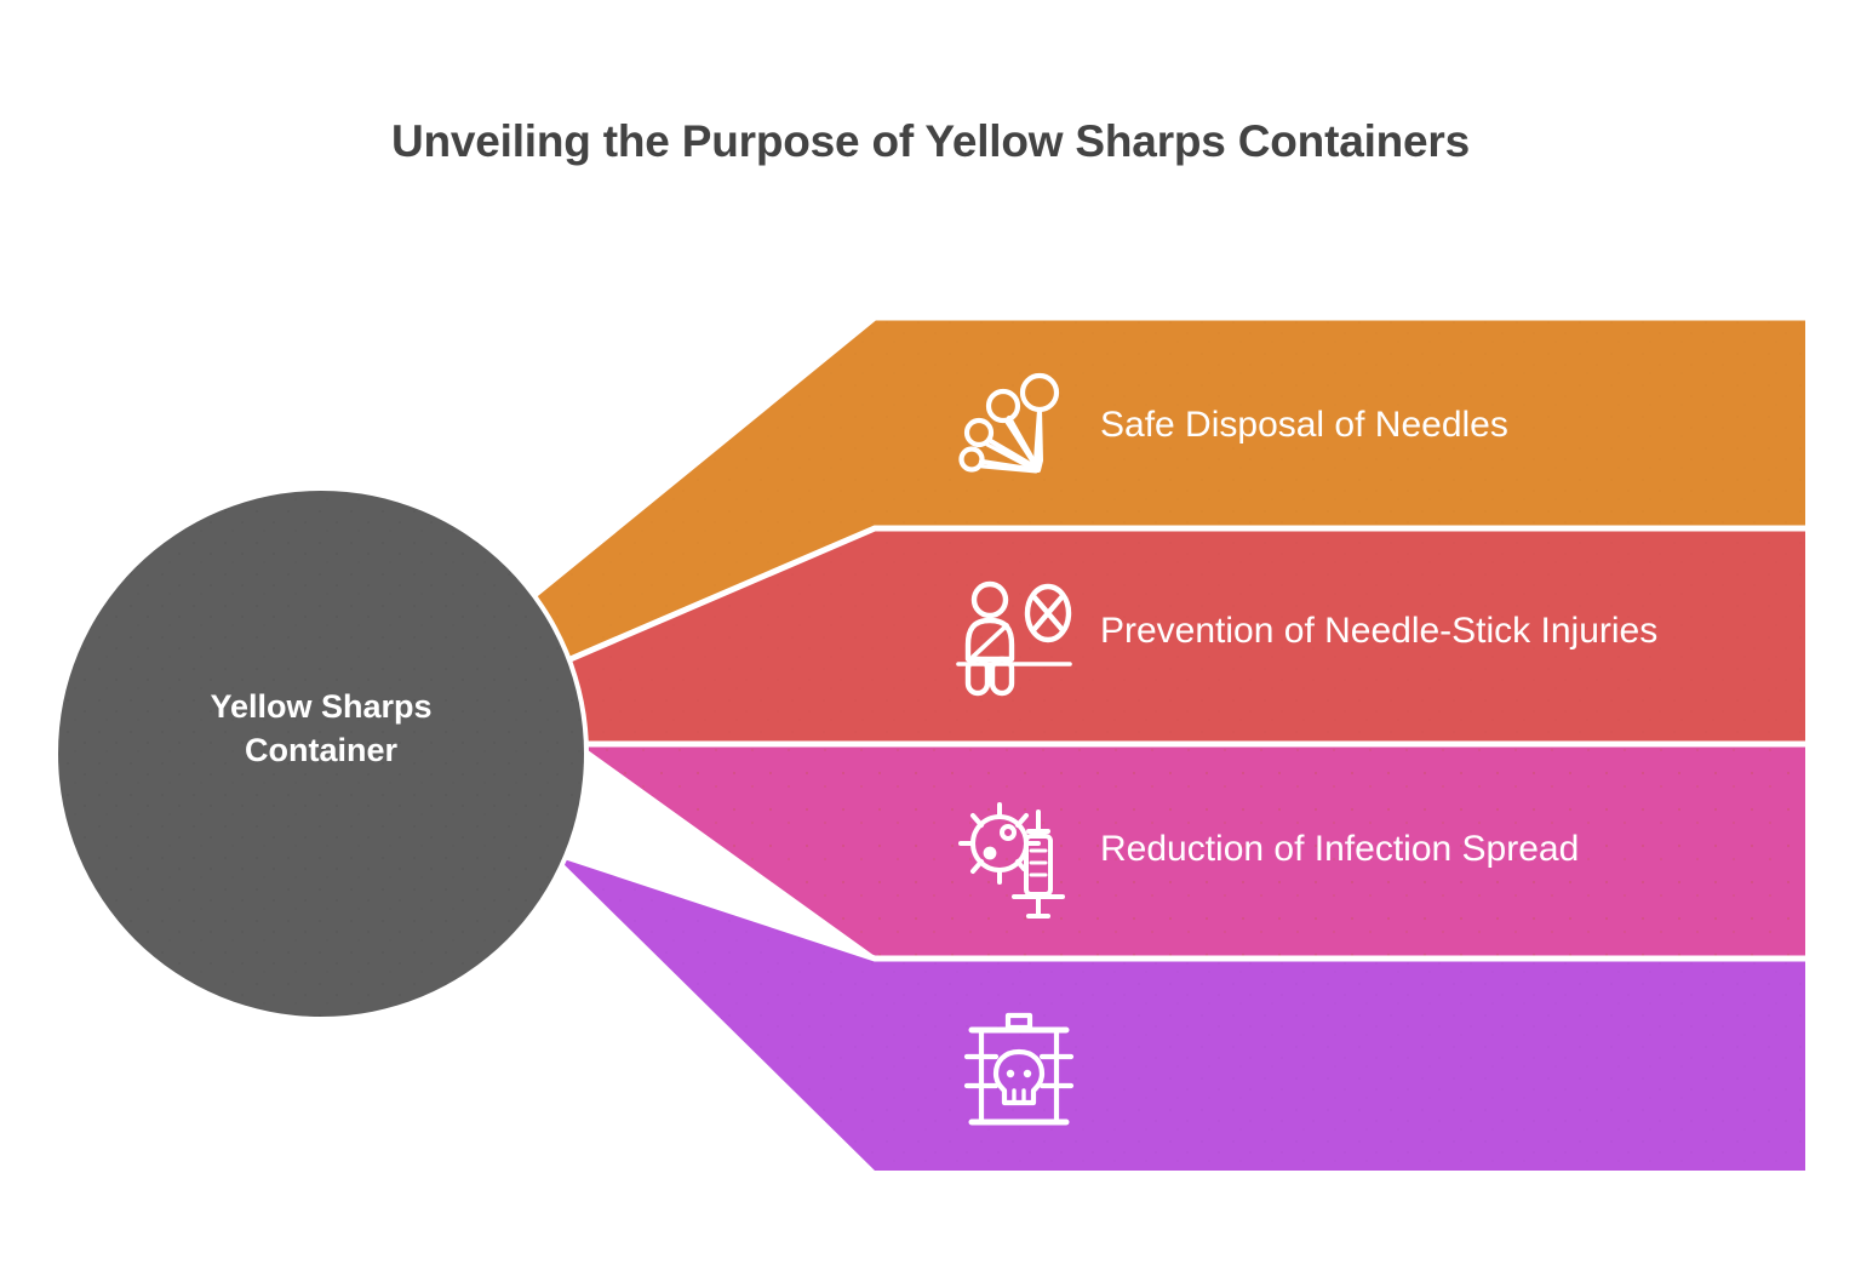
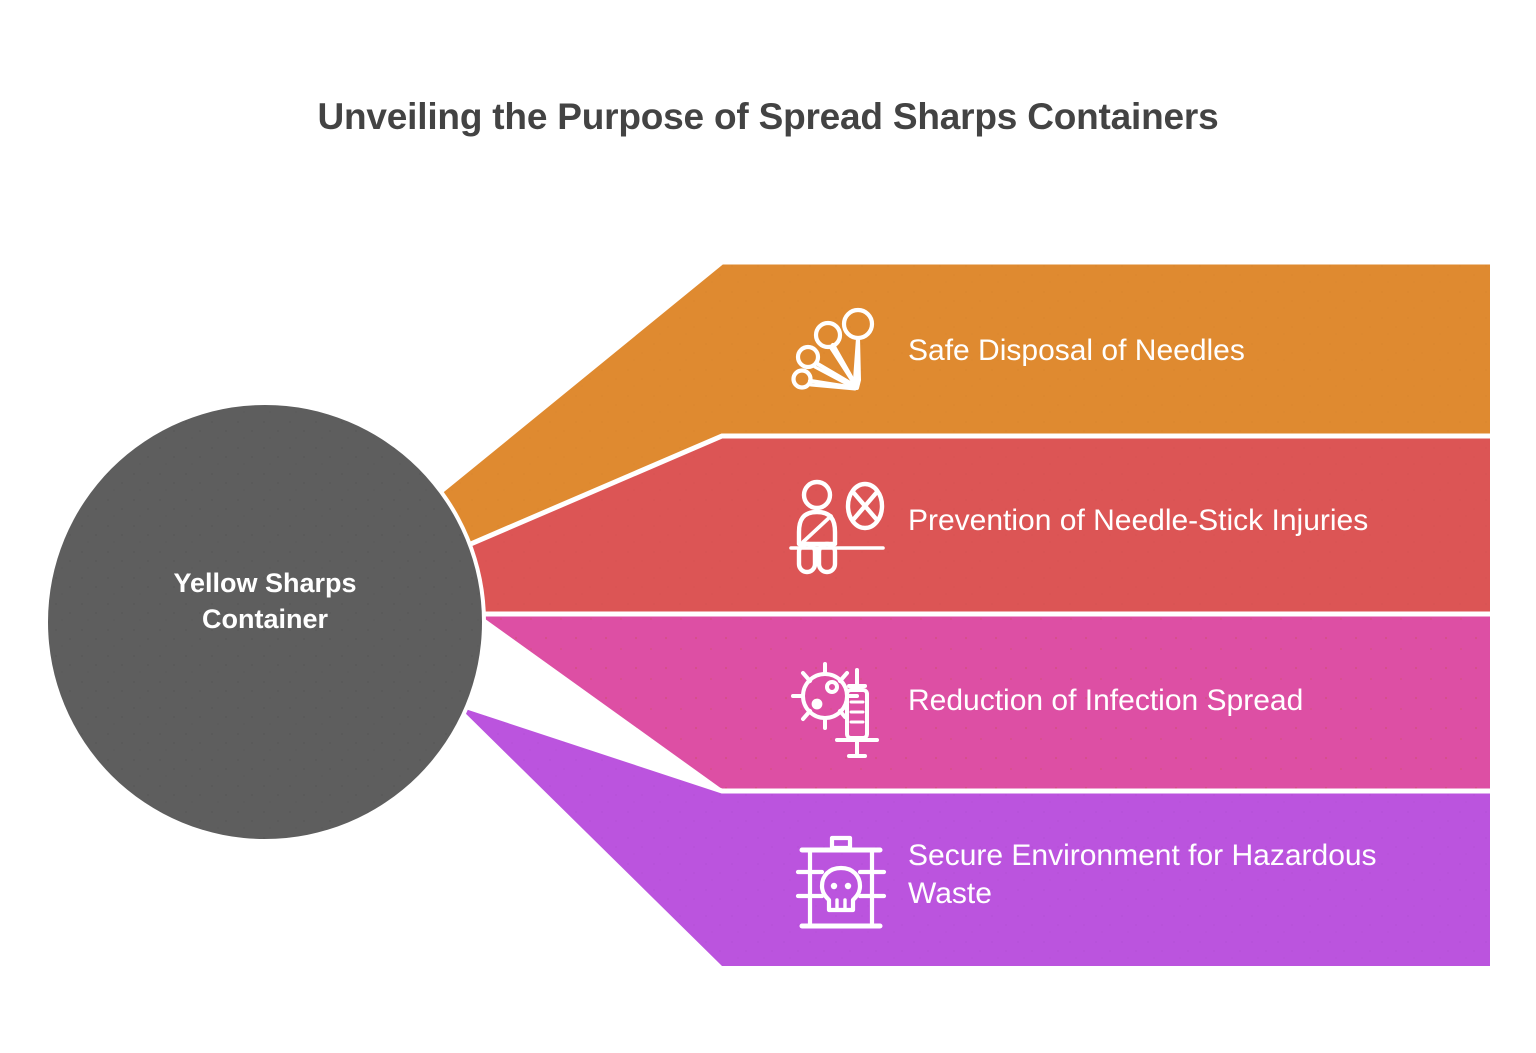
- Unveiling the Purpose of Yellow Sharps Containers
+ Unveiling the Purpose of Spread Sharps Containers
  Yellow Sharps
  Container
  Safe Disposal of Needles
  Prevention of Needle-Stick Injuries
  Reduction of Infection Spread
+ Secure Environment for Hazardous Waste
